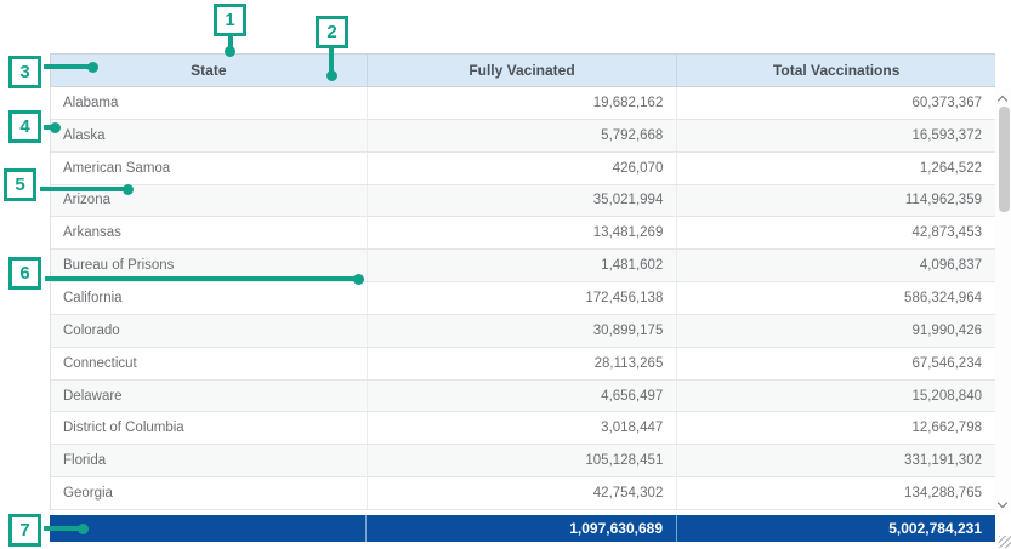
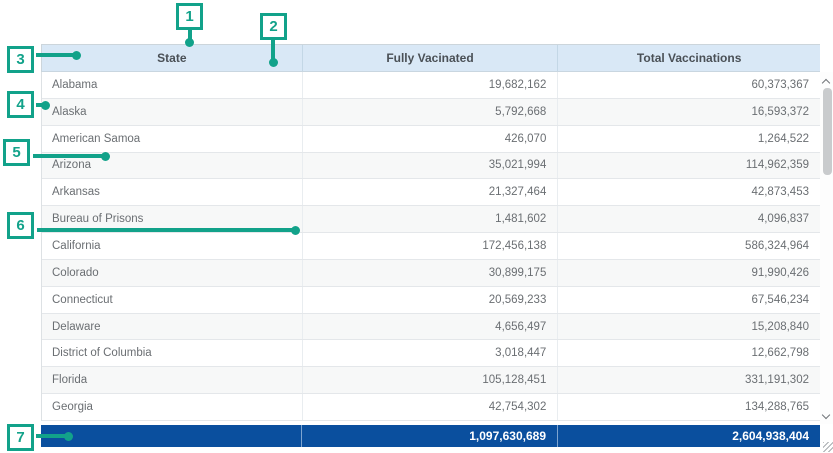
  State
  Fully Vacinated
  Total Vaccinations
  Alabama
  19,682,162
  60,373,367
  Alaska
  5,792,668
  16,593,372
  American Samoa
  426,070
  1,264,522
  Arizona
  35,021,994
  114,962,359
  Arkansas
- 13,481,269
+ 21,327,464
  42,873,453
  Bureau of Prisons
  1,481,602
  4,096,837
  California
  172,456,138
  586,324,964
  Colorado
  30,899,175
  91,990,426
  Connecticut
- 28,113,265
+ 20,569,233
  67,546,234
  Delaware
  4,656,497
  15,208,840
  District of Columbia
  3,018,447
  12,662,798
  Florida
  105,128,451
  331,191,302
  Georgia
  42,754,302
  134,288,765
  1,097,630,689
- 5,002,784,231
+ 2,604,938,404
  1
  2
  3
  4
  5
  6
  7
